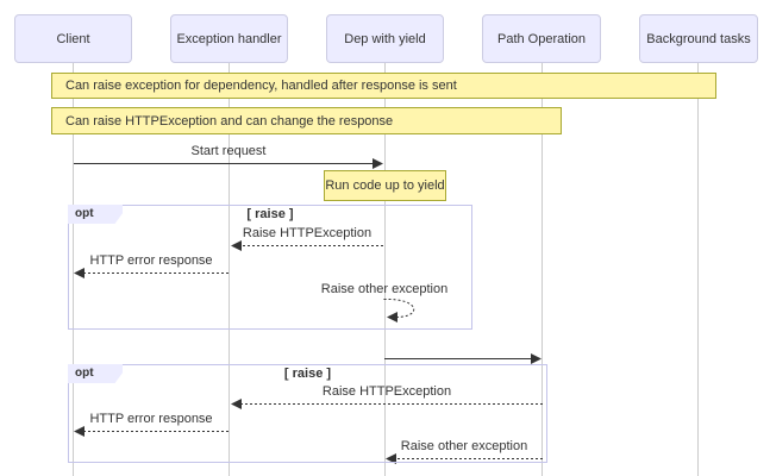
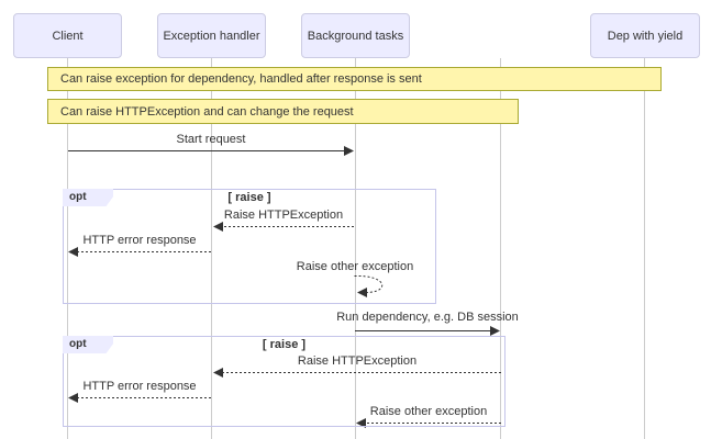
  Client
  Exception handler
- Dep with yield
+ Background tasks
- Path Operation
- Background tasks
+ Dep with yield
  Can raise exception for dependency, handled after response is sent
- Can raise HTTPException and can change the response
+ Can raise HTTPException and can change the request
- Run code up to yield
  opt
  [ raise ]
  opt
  [ raise ]
  Start request
  Raise HTTPException
  HTTP error response
  Raise other exception
+ Run dependency, e.g. DB session
  Raise HTTPException
  HTTP error response
  Raise other exception
